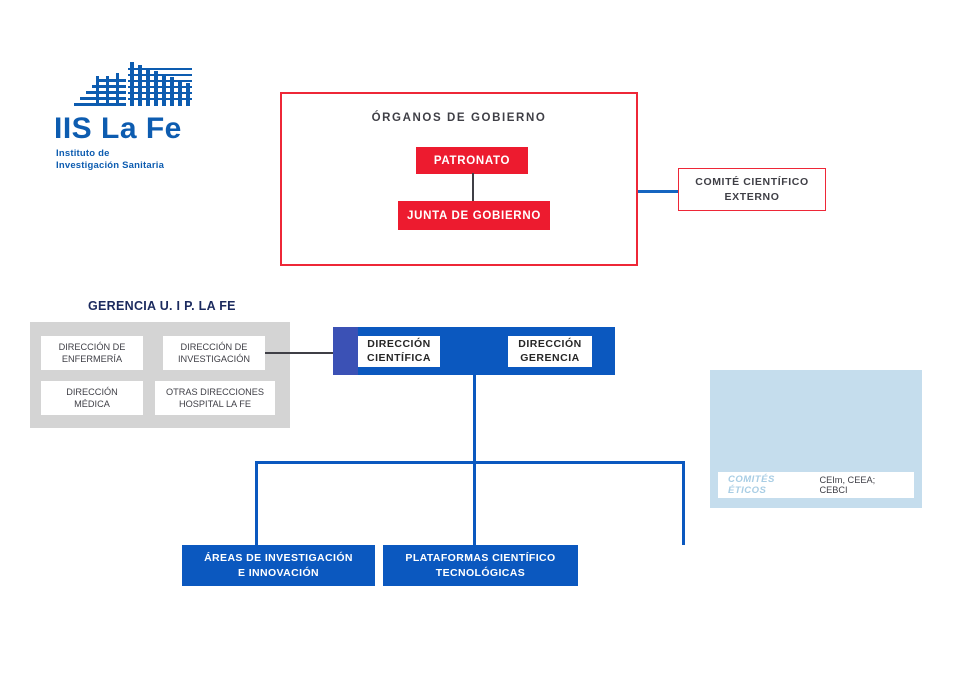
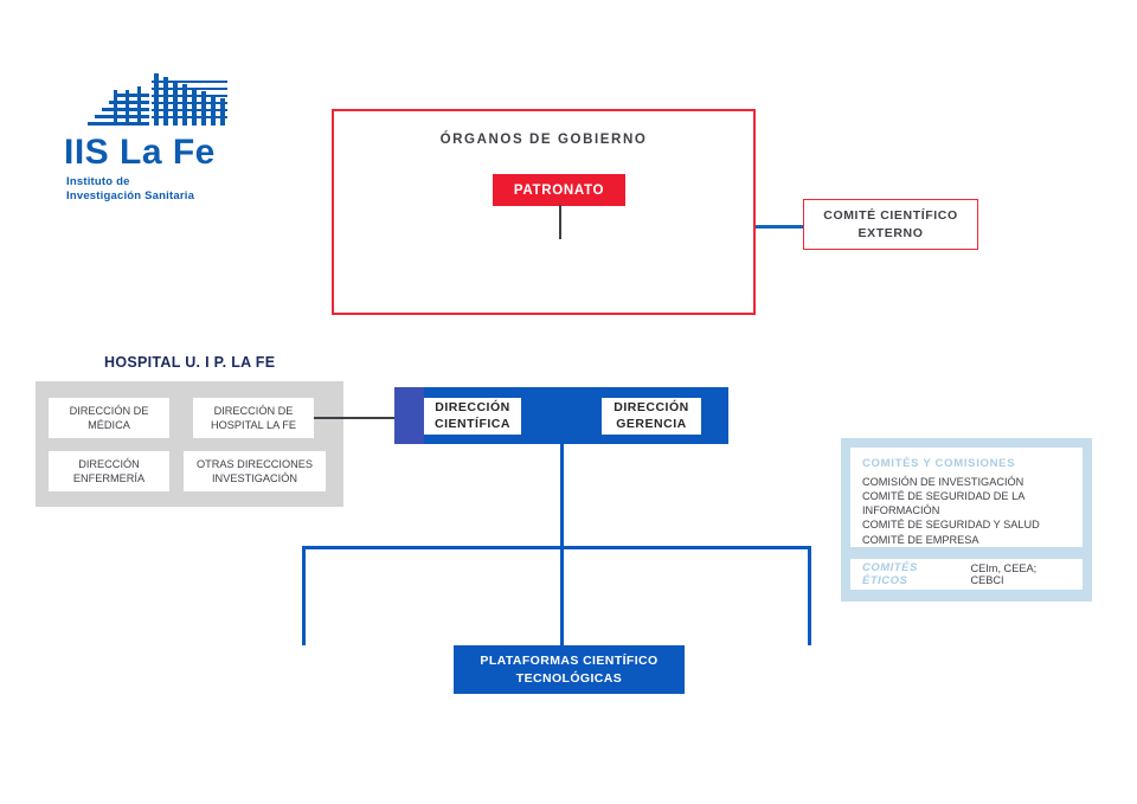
  IIS La Fe
  Instituto de
  Investigación Sanitaria
  ÓRGANOS DE GOBIERNO
  PATRONATO
- JUNTA DE GOBIERNO
  COMITÉ CIENTÍFICO
  EXTERNO
- GERENCIA U. I P. LA FE
+ HOSPITAL U. I P. LA FE
  DIRECCIÓN DE
- ENFERMERÍA
+ MÉDICA
  DIRECCIÓN DE
- INVESTIGACIÓN
+ HOSPITAL LA FE
  DIRECCIÓN
- MÉDICA
+ ENFERMERÍA
  OTRAS DIRECCIONES
- HOSPITAL LA FE
+ INVESTIGACIÓN
  DIRECCIÓN
  CIENTÍFICA
  DIRECCIÓN
  GERENCIA
- ÁREAS DE INVESTIGACIÓN
- E INNOVACIÓN
  PLATAFORMAS CIENTÍFICO
  TECNOLÓGICAS
+ COMITÉS Y COMISIONES
+ COMISIÓN DE INVESTIGACIÓN
+ COMITÉ DE SEGURIDAD DE LA
+ INFORMACIÓN
+ COMITÉ DE SEGURIDAD Y SALUD
+ COMITÉ DE EMPRESA
  COMITÉS ÉTICOS
  CEIm, CEEA; CEBCI
